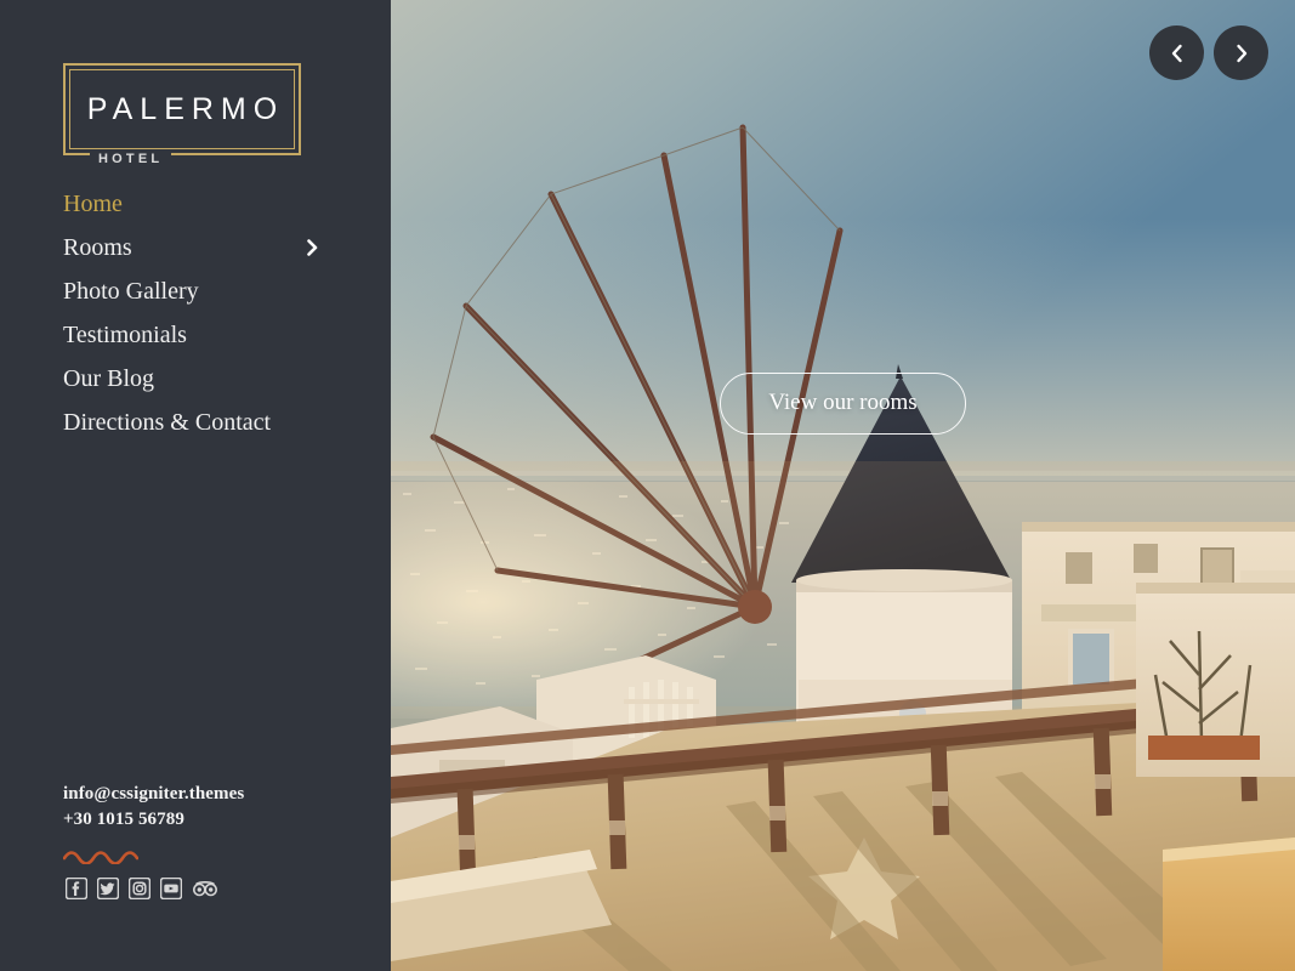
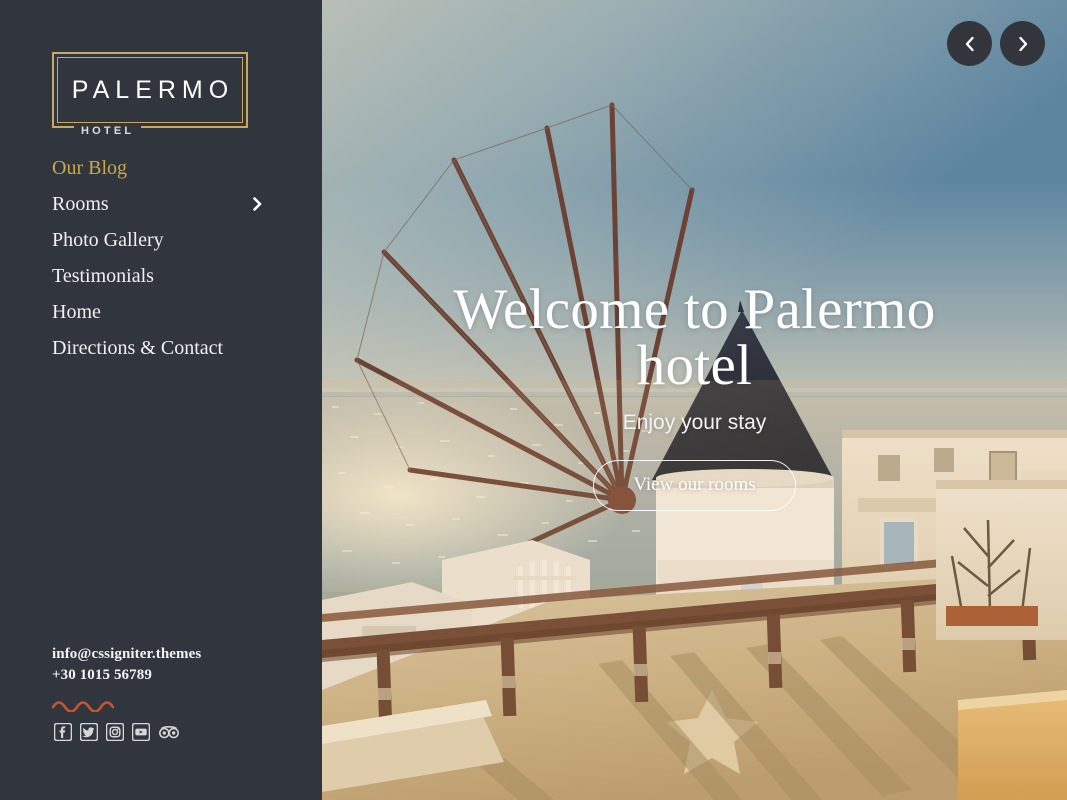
  PALERMO
  HOTEL
- Home
+ Our Blog
  Rooms
  Photo Gallery
  Testimonials
- Our Blog
+ Home
  Directions & Contact
  info@cssigniter.themes
  +30 1015 56789
+ Welcome to Palermo hotel
+ Enjoy your stay
  View our rooms
